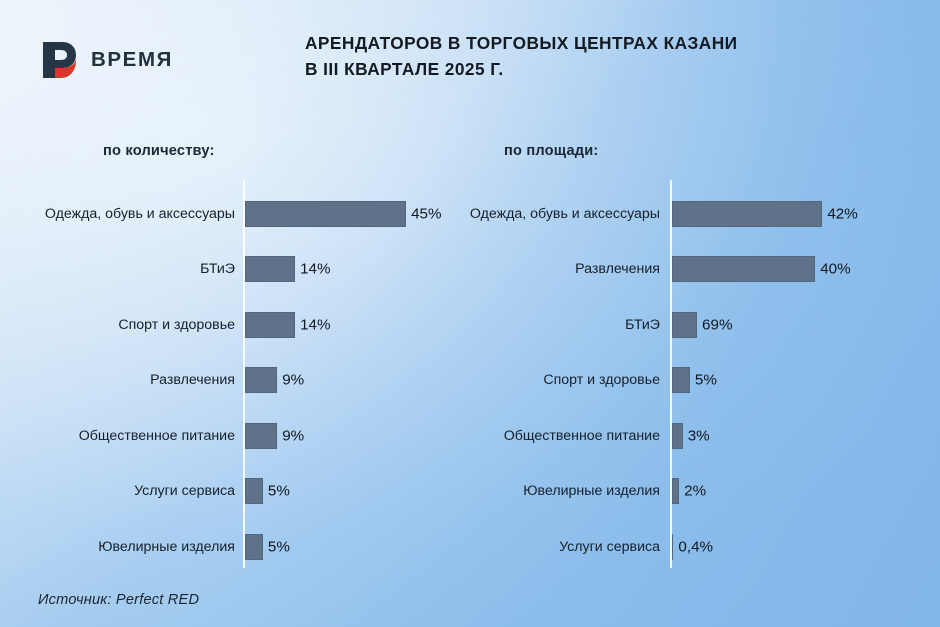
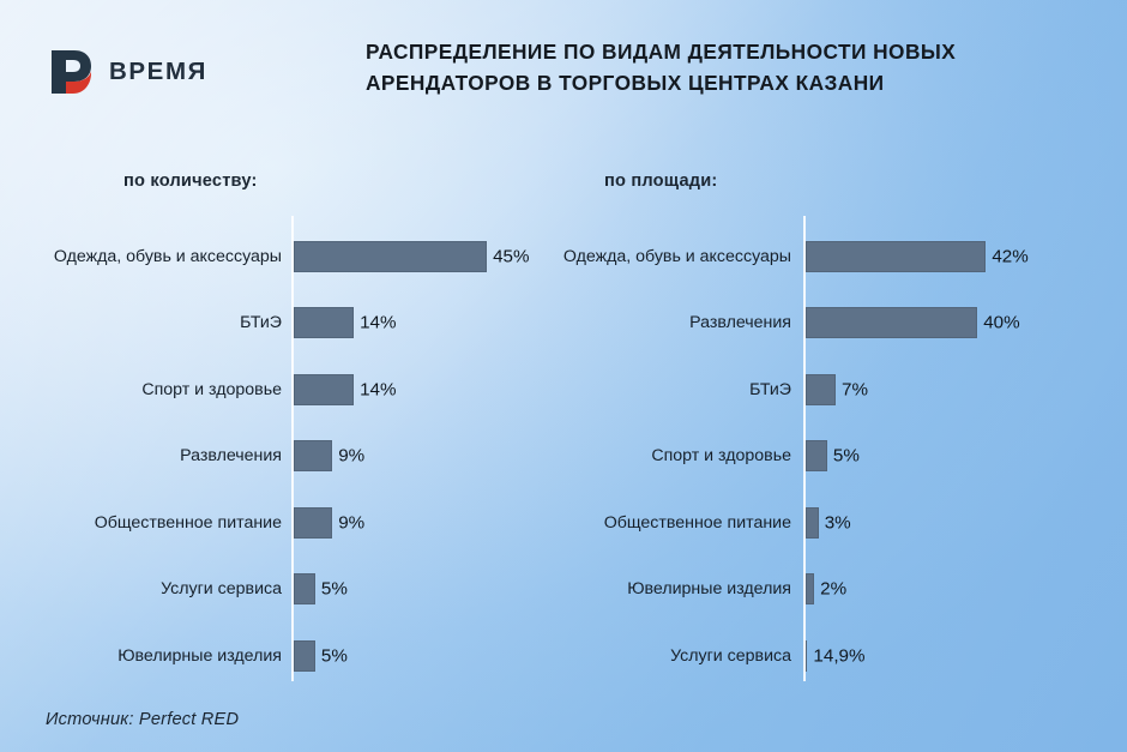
  ВРЕМЯ
+ РАСПРЕДЕЛЕНИЕ ПО ВИДАМ ДЕЯТЕЛЬНОСТИ НОВЫХ
  АРЕНДАТОРОВ В ТОРГОВЫХ ЦЕНТРАХ КАЗАНИ
- В III КВАРТАЛЕ 2025 Г.
  по количеству:
  Одежда, обувь и аксессуары
  45%
  БТиЭ
  14%
  Спорт и здоровье
  14%
  Развлечения
  9%
  Общественное питание
  9%
  Услуги сервиса
  5%
  Ювелирные изделия
  5%
  по площади:
  Одежда, обувь и аксессуары
  42%
  Развлечения
  40%
  БТиЭ
- 69%
+ 7%
  Спорт и здоровье
  5%
  Общественное питание
  3%
  Ювелирные изделия
  2%
  Услуги сервиса
- 0,4%
+ 14,9%
  Источник: Perfect RED
